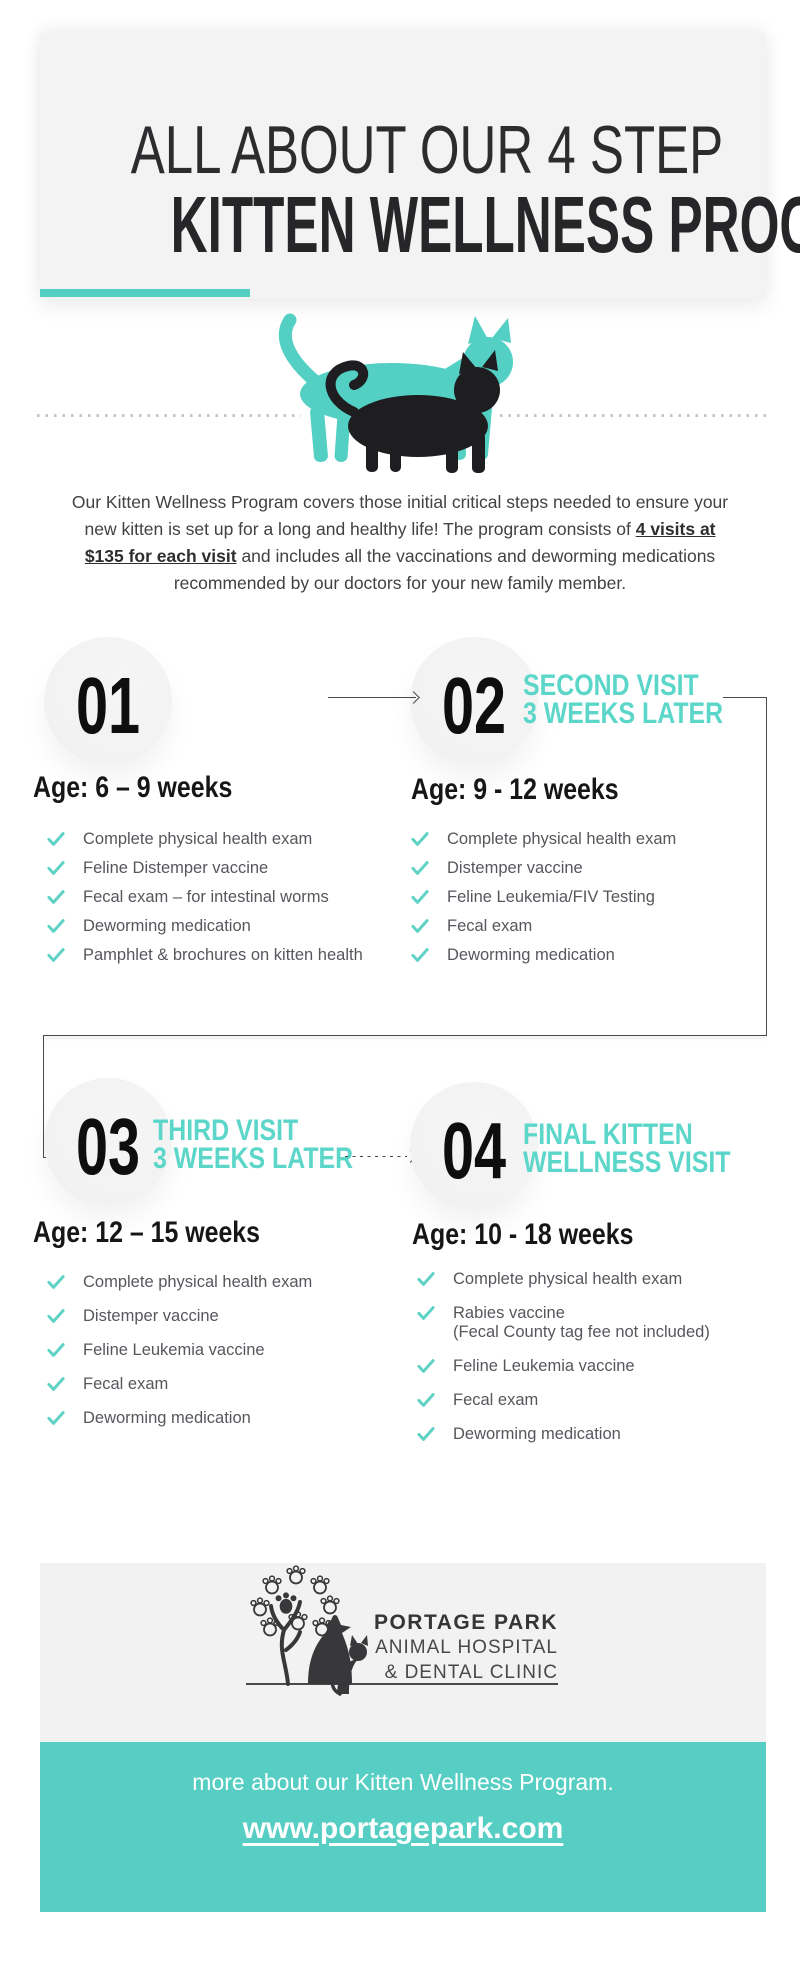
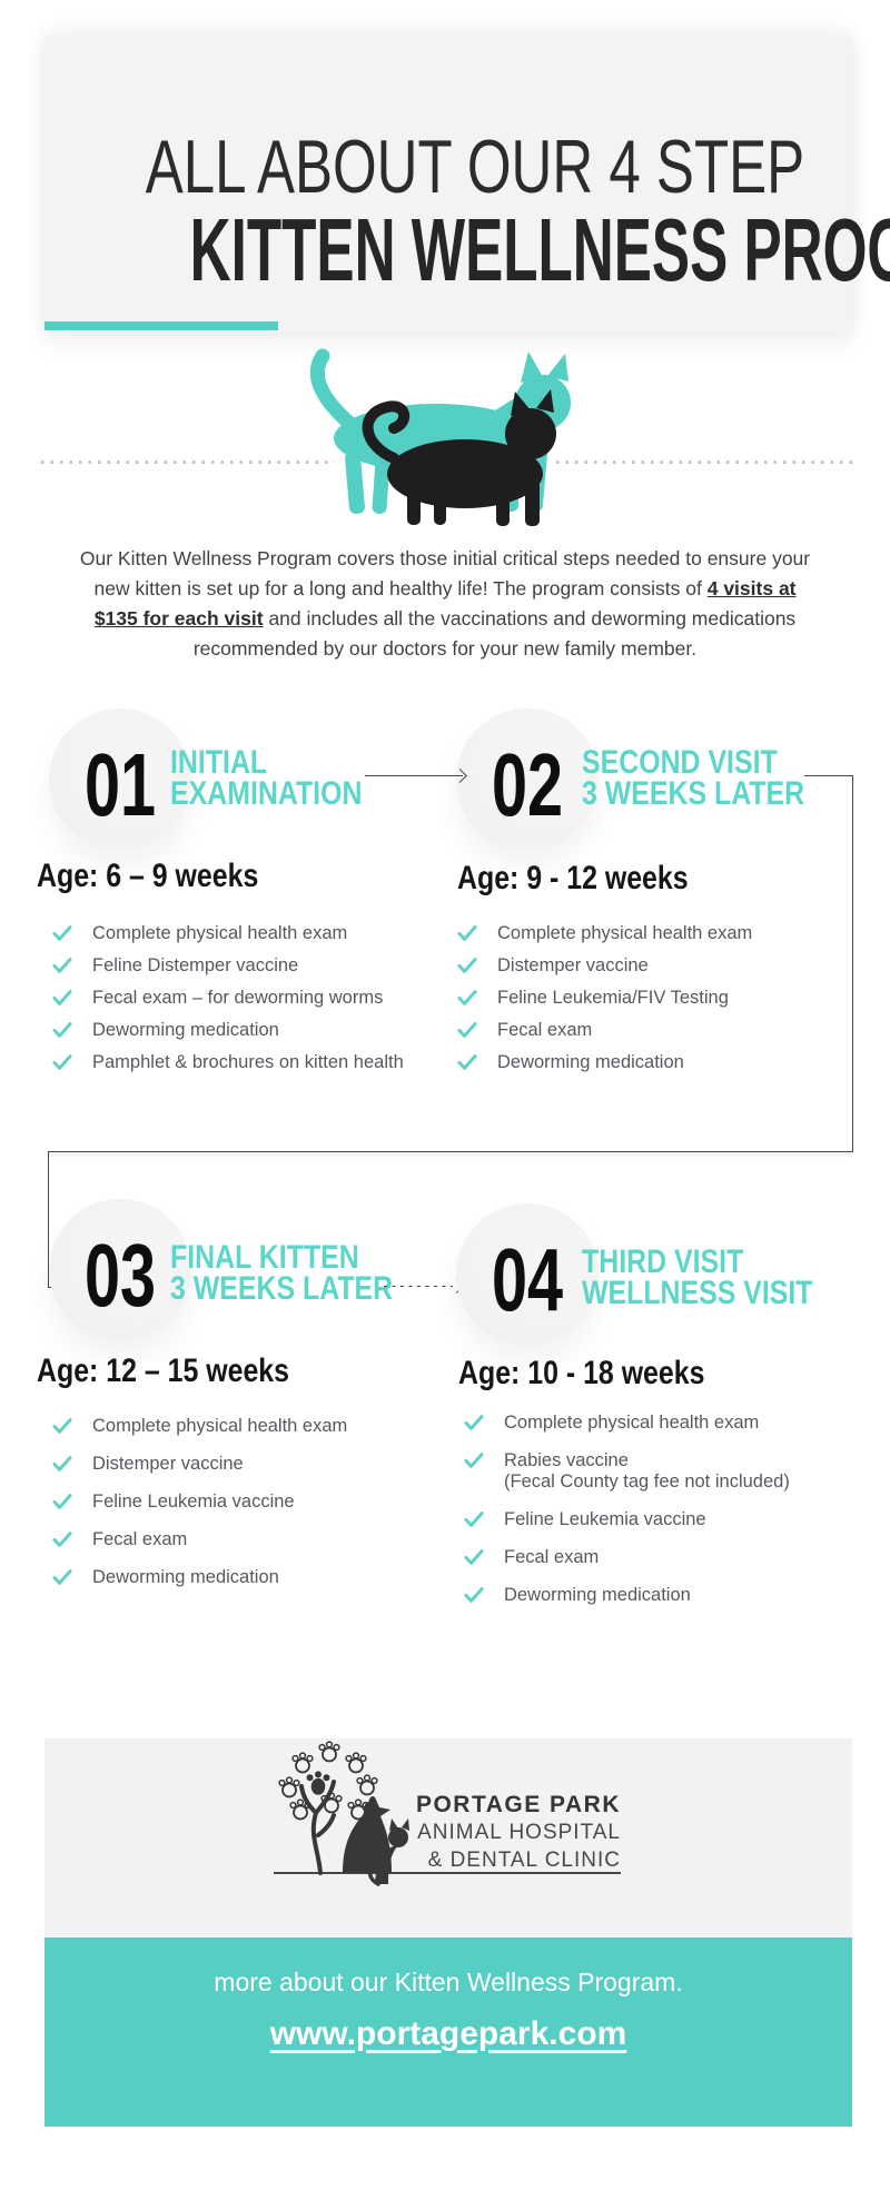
  ALL ABOUT OUR 4 STEP
  KITTEN WELLNESS PROG
  Our Kitten Wellness Program covers those initial critical steps needed to ensure your new kitten is set up for a long and healthy life! The program consists of 4 visits at $135 for each visit and includes all the vaccinations and deworming medications recommended by our doctors for your new family member.
  01
+ INITIAL
+ EXAMINATION
  Age: 6 – 9 weeks
  Complete physical health exam
  Feline Distemper vaccine
- Fecal exam – for intestinal worms
+ Fecal exam – for deworming worms
  Deworming medication
  Pamphlet & brochures on kitten health
  02
  SECOND VISIT
  3 WEEKS LATER
  Age: 9 - 12 weeks
  Complete physical health exam
  Distemper vaccine
  Feline Leukemia/FIV Testing
  Fecal exam
  Deworming medication
  03
- THIRD VISIT
+ FINAL KITTEN
  3 WEEKS LATER
  Age: 12 – 15 weeks
  Complete physical health exam
  Distemper vaccine
  Feline Leukemia vaccine
  Fecal exam
  Deworming medication
  04
- FINAL KITTEN
+ THIRD VISIT
  WELLNESS VISIT
  Age: 10 - 18 weeks
  Complete physical health exam
  Rabies vaccine
  (Fecal County tag fee not included)
  Feline Leukemia vaccine
  Fecal exam
  Deworming medication
  PORTAGE PARK
  ANIMAL HOSPITAL
  & DENTAL CLINIC
  more about our Kitten Wellness Program.
  www.portagepark.com
